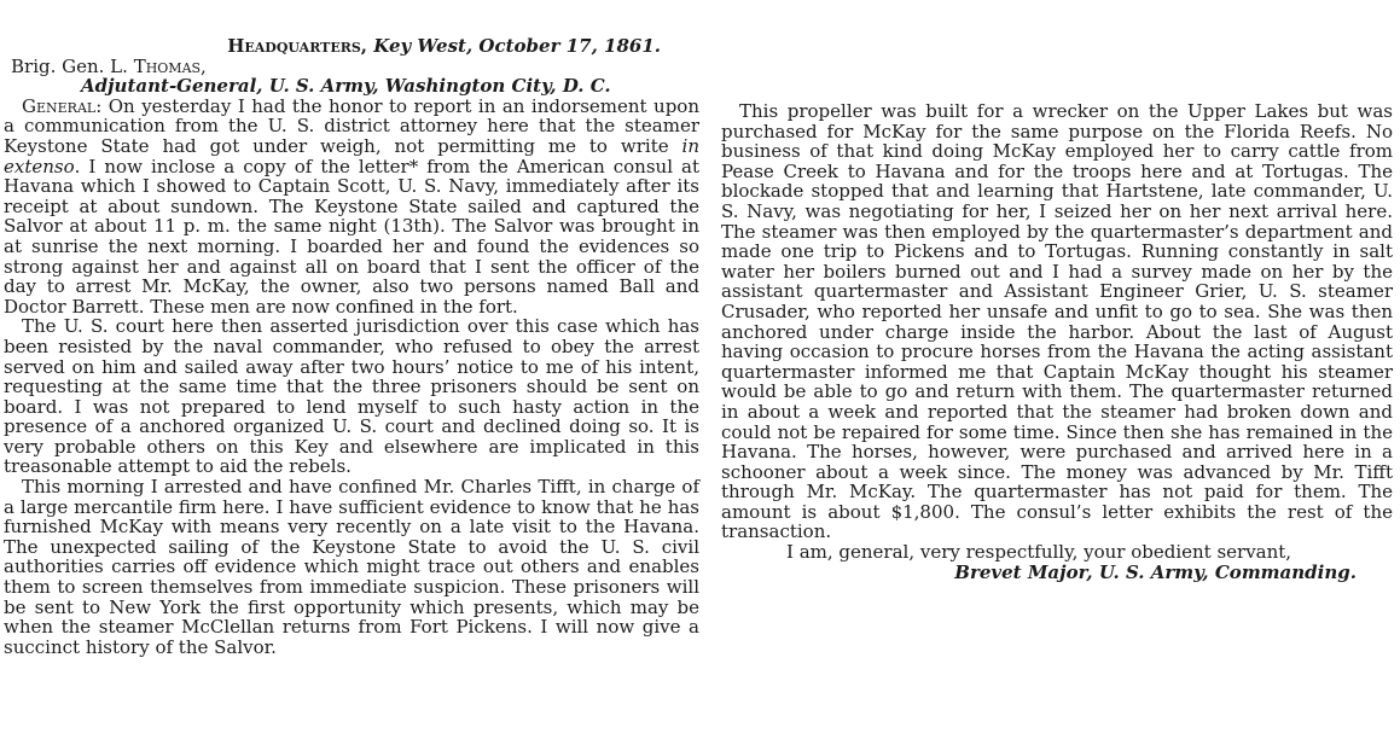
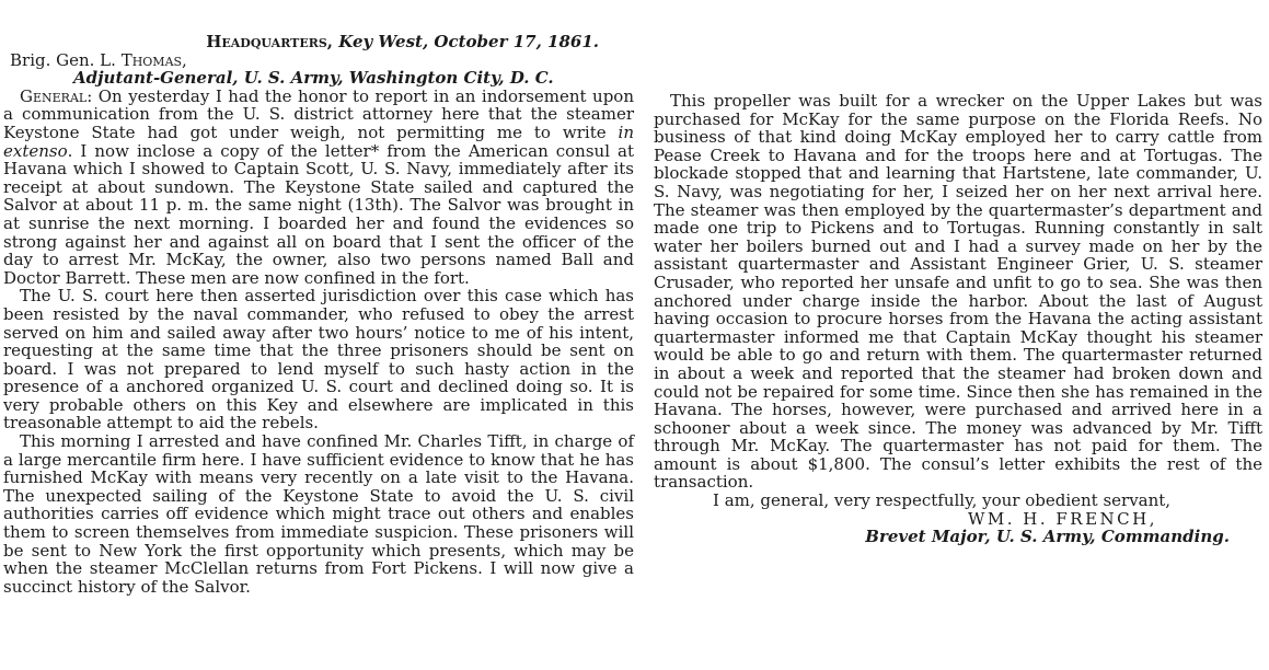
  Headquarters, Key West, October 17, 1861.
  Brig. Gen. L. Thomas,
  Adjutant-General, U. S. Army, Washington City, D. C.
  General: On yesterday I had the honor to report in an indorsement upon a communication from the U. S. district attorney here that the steamer Keystone State had got under weigh, not permitting me to write in extenso. I now inclose a copy of the letter* from the American consul at Havana which I showed to Captain Scott, U. S. Navy, immediately after its receipt at about sundown. The Keystone State sailed and captured the Salvor at about 11 p. m. the same night (13th). The Salvor was brought in at sunrise the next morning. I boarded her and found the evidences so strong against her and against all on board that I sent the officer of the day to arrest Mr. McKay, the owner, also two persons named Ball and Doctor Barrett. These men are now confined in the fort.
  The U. S. court here then asserted jurisdiction over this case which has been resisted by the naval commander, who refused to obey the arrest served on him and sailed away after two hours’ notice to me of his intent, requesting at the same time that the three prisoners should be sent on board. I was not prepared to lend myself to such hasty action in the presence of a anchored organized U. S. court and declined doing so. It is very probable others on this Key and elsewhere are implicated in this treasonable attempt to aid the rebels.
  This morning I arrested and have confined Mr. Charles Tifft, in charge of a large mercantile firm here. I have sufficient evidence to know that he has furnished McKay with means very recently on a late visit to the Havana. The unexpected sailing of the Keystone State to avoid the U. S. civil authorities carries off evidence which might trace out others and enables them to screen themselves from immediate suspicion. These prisoners will be sent to New York the first opportunity which presents, which may be when the steamer McClellan returns from Fort Pickens. I will now give a succinct history of the Salvor.
  This propeller was built for a wrecker on the Upper Lakes but was purchased for McKay for the same purpose on the Florida Reefs. No business of that kind doing McKay employed her to carry cattle from Pease Creek to Havana and for the troops here and at Tortugas. The blockade stopped that and learning that Hartstene, late commander, U. S. Navy, was negotiating for her, I seized her on her next arrival here. The steamer was then employed by the quartermaster’s department and made one trip to Pickens and to Tortugas. Running constantly in salt water her boilers burned out and I had a survey made on her by the assistant quartermaster and Assistant Engineer Grier, U. S. steamer Crusader, who reported her unsafe and unfit to go to sea. She was then anchored under charge inside the harbor. About the last of August having occasion to procure horses from the Havana the acting assistant quartermaster informed me that Captain McKay thought his steamer would be able to go and return with them. The quartermaster returned in about a week and reported that the steamer had broken down and could not be repaired for some time. Since then she has remained in the Havana. The horses, however, were purchased and arrived here in a schooner about a week since. The money was advanced by Mr. Tifft through Mr. McKay. The quartermaster has not paid for them. The amount is about $1,800. The consul’s letter exhibits the rest of the transaction.
  I am, general, very respectfully, your obedient servant,
+ WM. H. FRENCH,
  Brevet Major, U. S. Army, Commanding.
